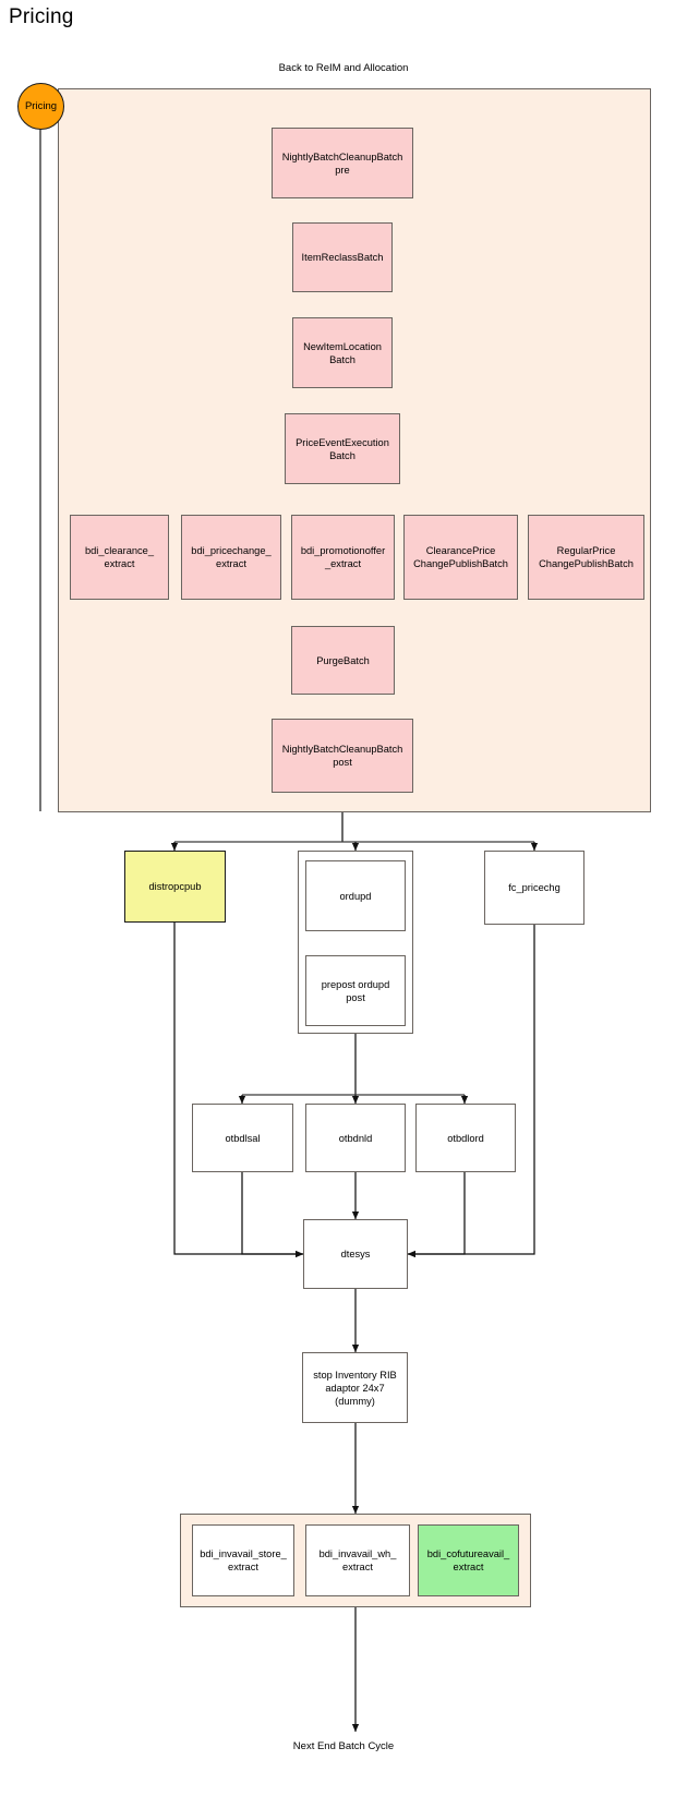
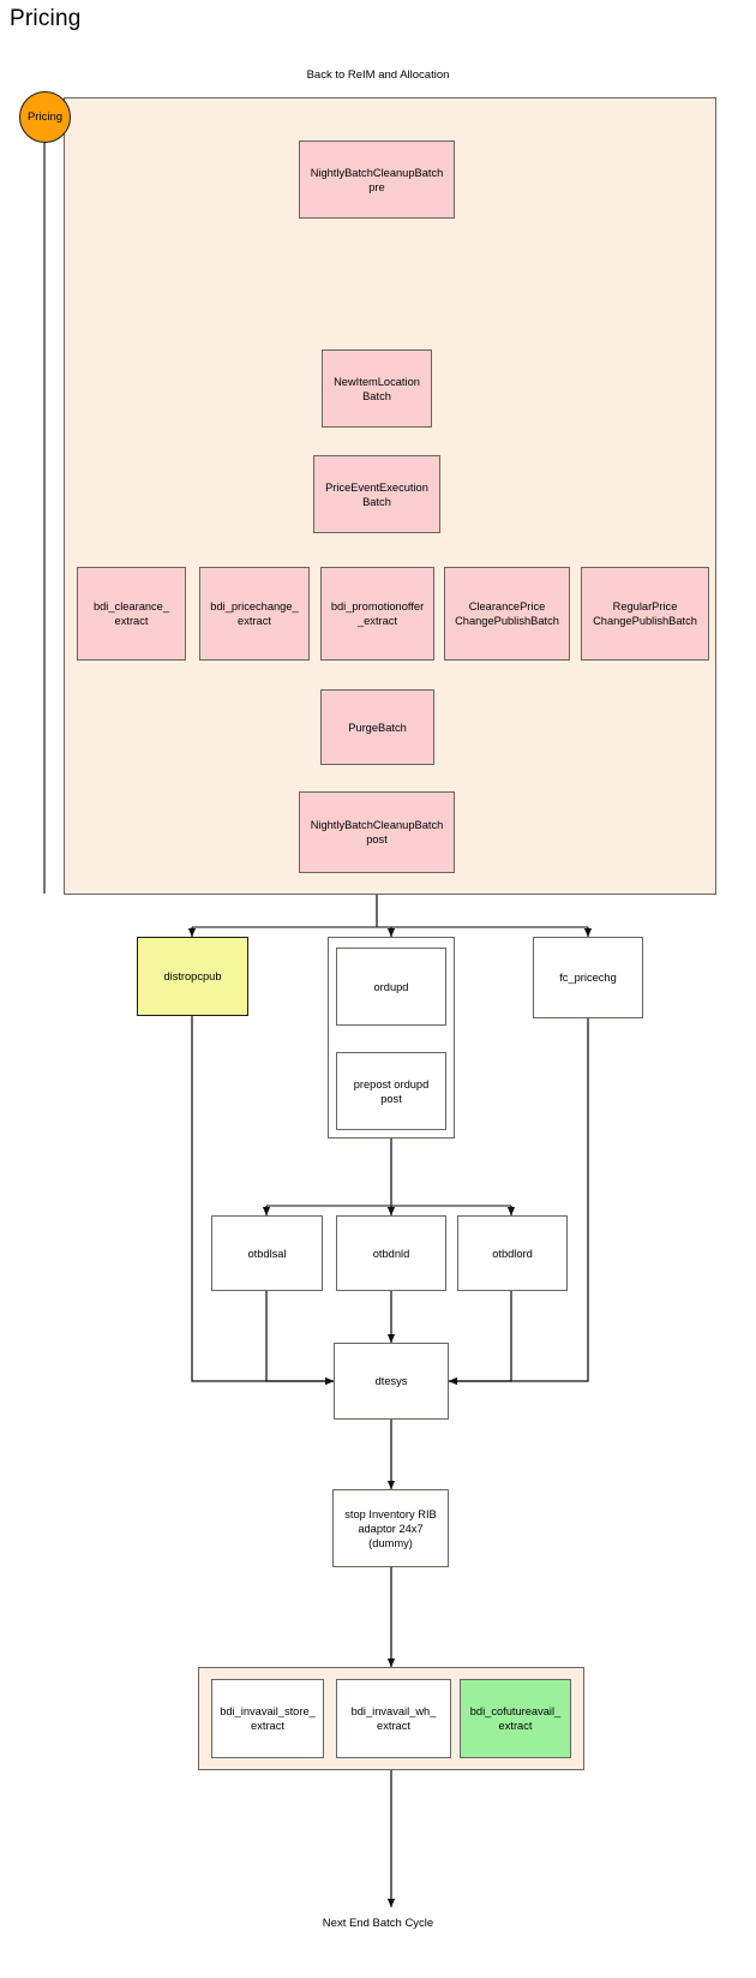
  Pricing
  Back to ReIM and Allocation
  Pricing
  NightlyBatchCleanupBatch
  pre
- ItemReclassBatch
  NewItemLocation
  Batch
  PriceEventExecution
  Batch
  bdi_clearance_
  extract
  bdi_pricechange_
  extract
  bdi_promotionoffer
  _extract
  ClearancePrice
  ChangePublishBatch
  RegularPrice
  ChangePublishBatch
  PurgeBatch
  NightlyBatchCleanupBatch
  post
  distropcpub
  ordupd
  prepost ordupd
  post
  fc_pricechg
  otbdlsal
  otbdnld
  otbdlord
  dtesys
  stop Inventory RIB
  adaptor 24x7
  (dummy)
  bdi_invavail_store_
  extract
  bdi_invavail_wh_
  extract
  bdi_cofutureavail_
  extract
  Next End Batch Cycle
